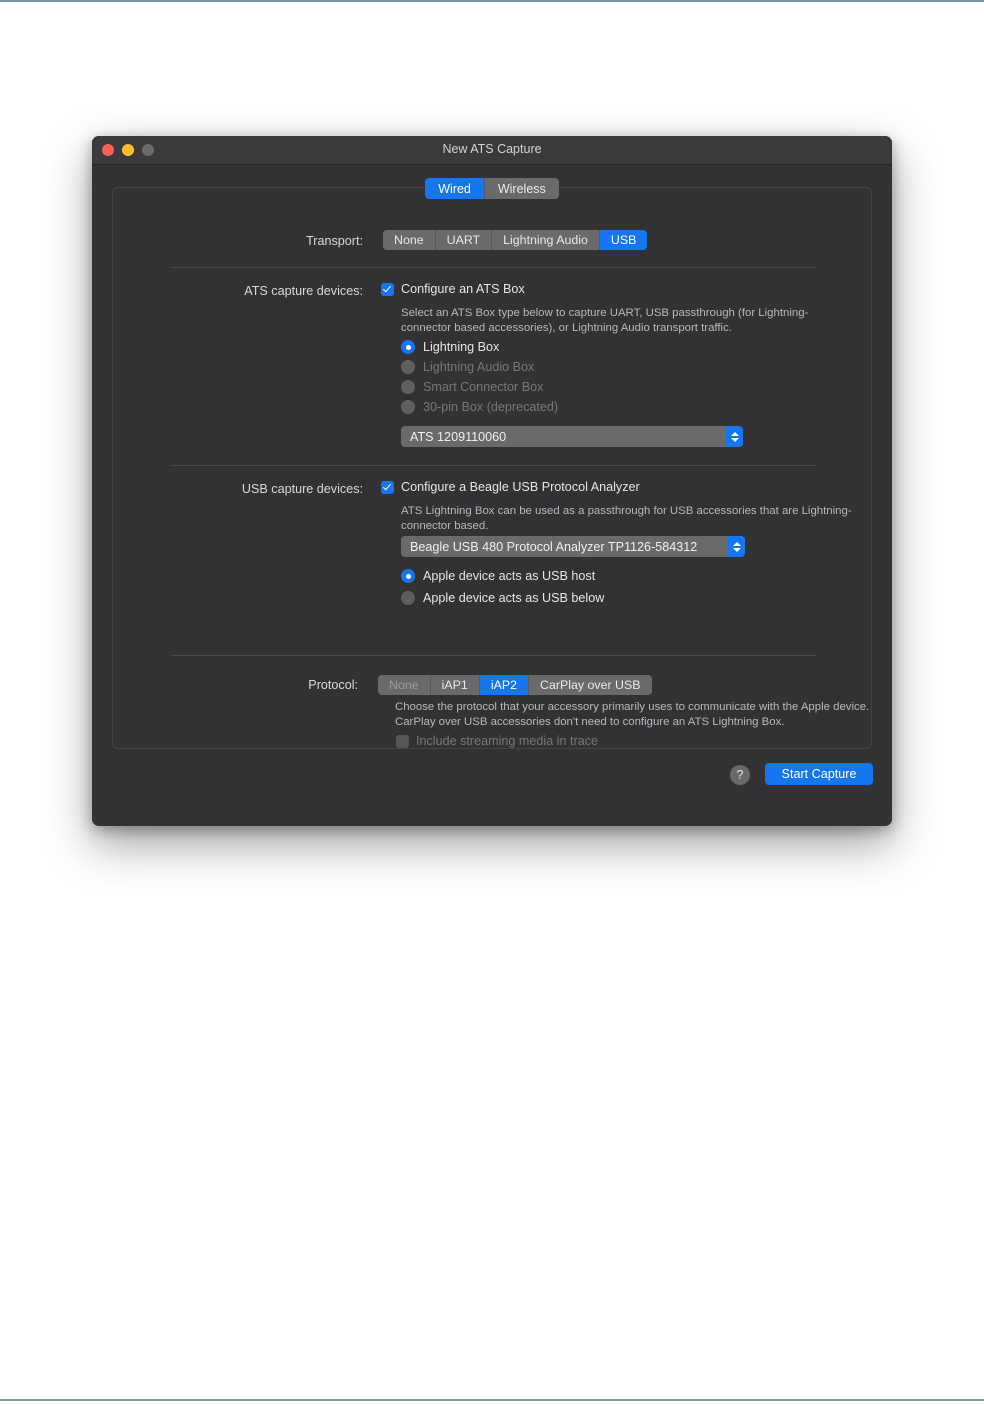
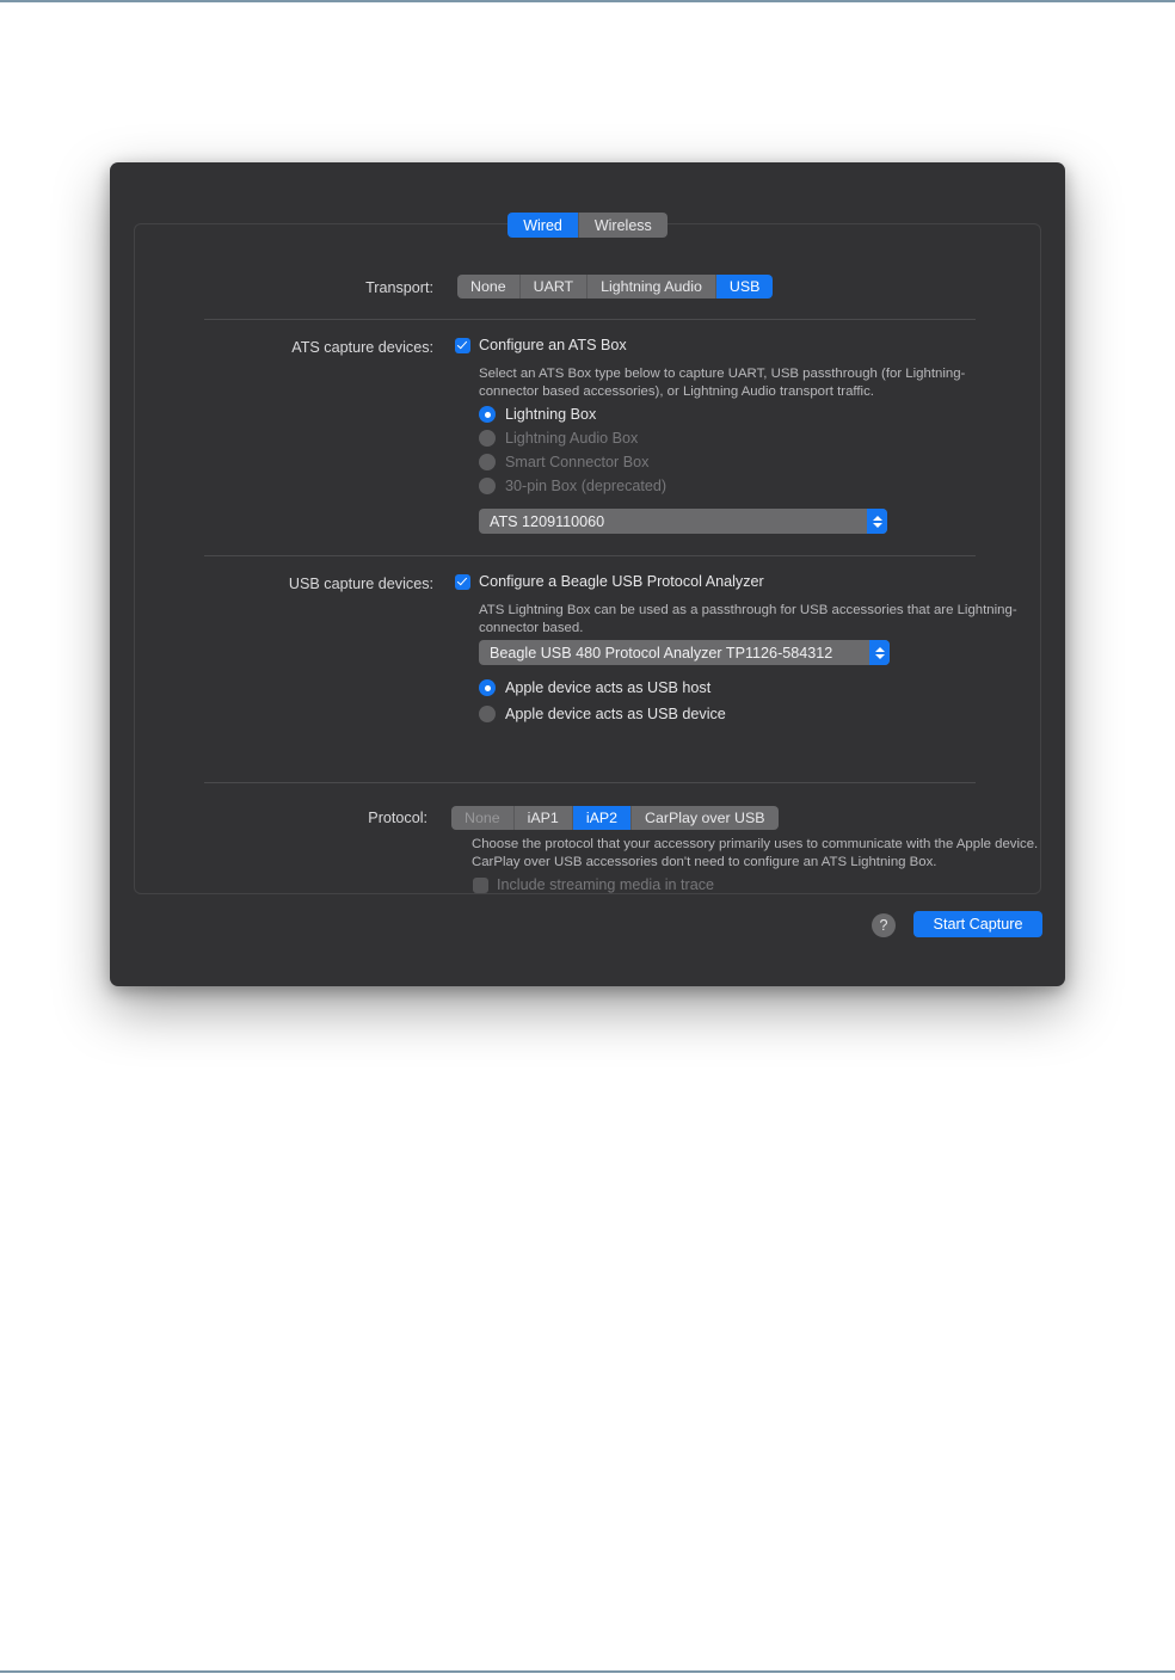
- New ATS Capture
  Wired
  Wireless
  Transport:
  None
  UART
  Lightning Audio
  USB
  ATS capture devices:
  Configure an ATS Box
  Select an ATS Box type below to capture UART, USB passthrough (for Lightning-connector based accessories), or Lightning Audio transport traffic.
  Lightning Box
  Lightning Audio Box
  Smart Connector Box
  30-pin Box (deprecated)
  ATS 1209110060
  USB capture devices:
  Configure a Beagle USB Protocol Analyzer
  ATS Lightning Box can be used as a passthrough for USB accessories that are Lightning-connector based.
  Beagle USB 480 Protocol Analyzer TP1126-584312
  Apple device acts as USB host
- Apple device acts as USB below
+ Apple device acts as USB device
  Protocol:
  None
  iAP1
  iAP2
  CarPlay over USB
  Choose the protocol that your accessory primarily uses to communicate with the Apple device. CarPlay over USB accessories don't need to configure an ATS Lightning Box.
  Include streaming media in trace
  ?
  Start Capture
